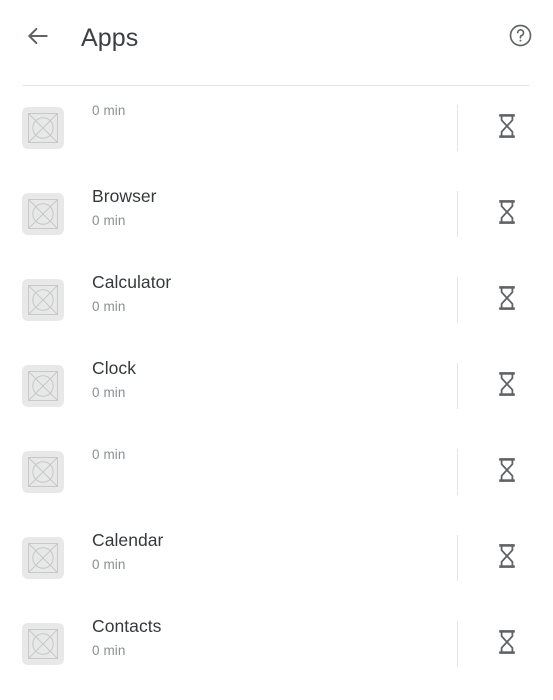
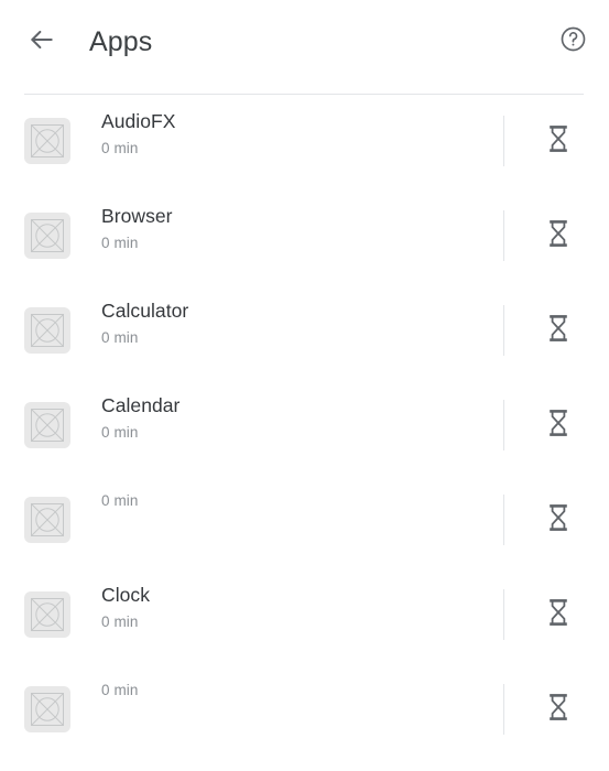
  Apps
+ AudioFX
  0 min
  Browser
  0 min
  Calculator
  0 min
- Clock
+ Calendar
  0 min
  0 min
- Calendar
+ Clock
  0 min
- Contacts
  0 min
